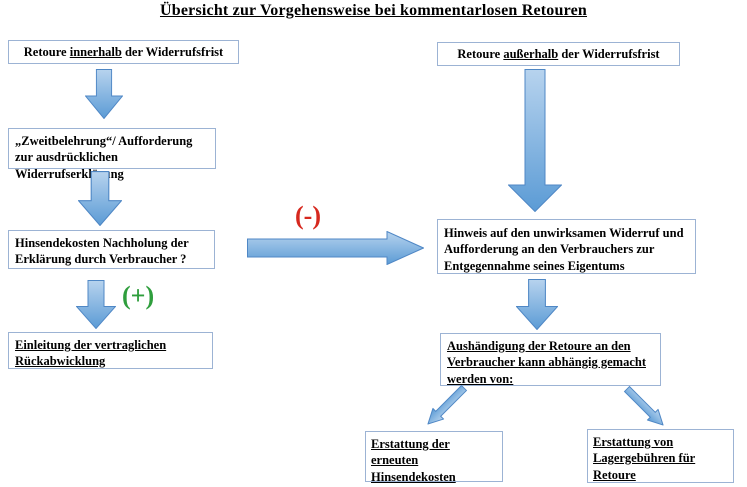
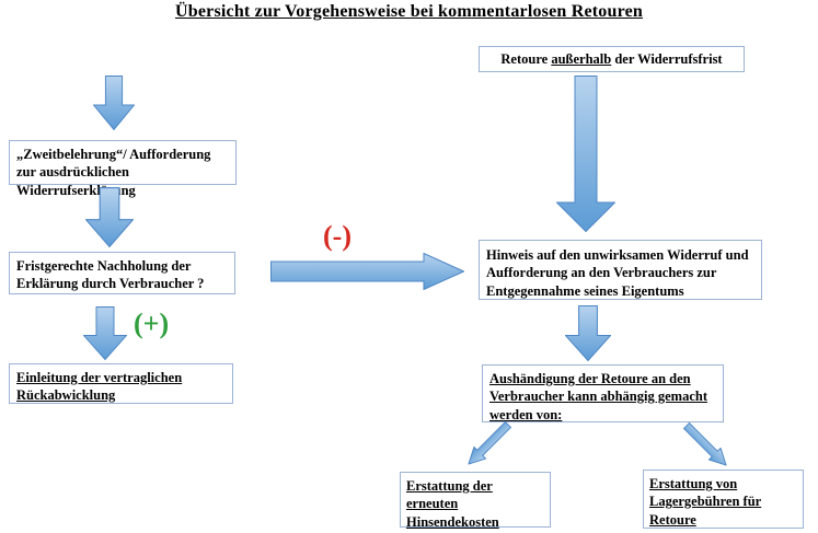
  Übersicht zur Vorgehensweise bei kommentarlosen Retouren
- Retoure innerhalb der Widerrufsfrist
  „Zweitbelehrung“/ Aufforderung zur ausdrücklichen Widerrufserklng
- Hinsendekosten Nachholung der Erklärung durch Verbraucher ?
+ Fristgerechte Nachholung der Erklärung durch Verbraucher ?
  (+)
  Einleitung der vertraglichen Rückabwicklung
  (-)
  Retoure außerhalb der Widerrufsfrist
  Hinweis auf den unwirksamen Widerruf und Aufforderung an den Verbrauchers zur Entgegennahme seines Eigentums
  Aushändigung der Retoure an den Verbraucher kann abhängig gemacht werden von:
  Erstattung der erneuten Hinsendekosten
  Erstattung von Lagergebühren für Retoure
